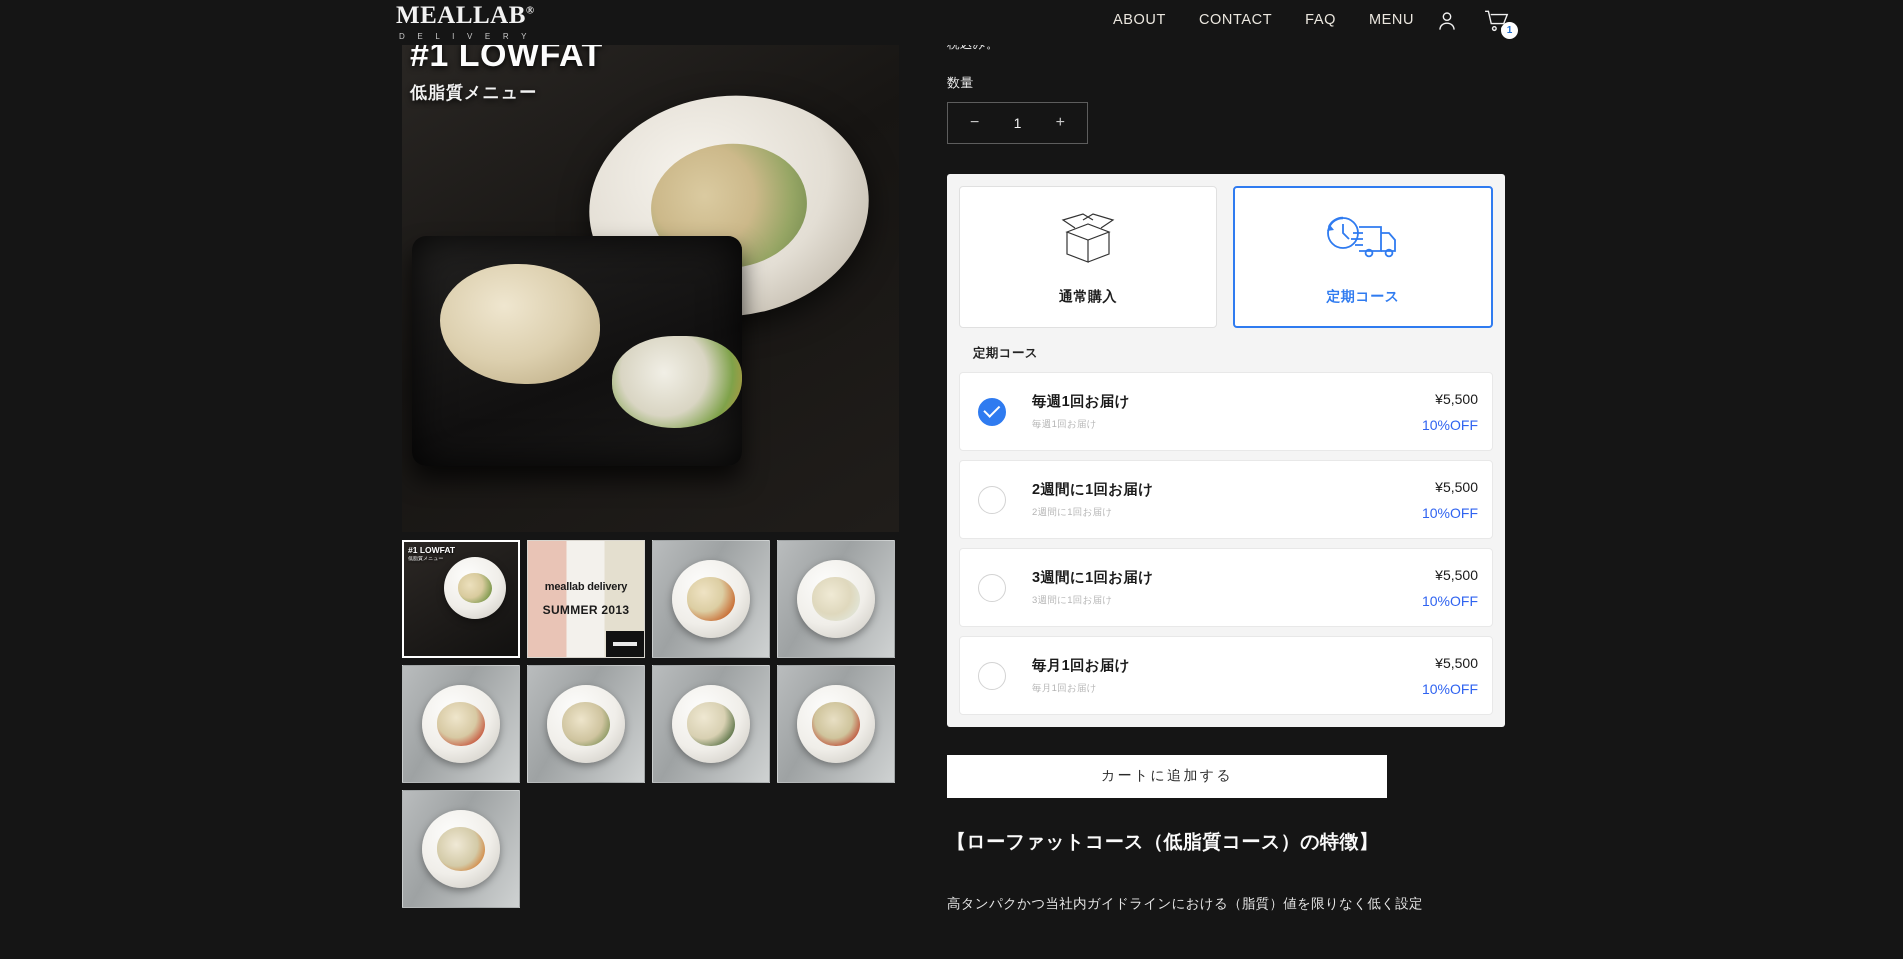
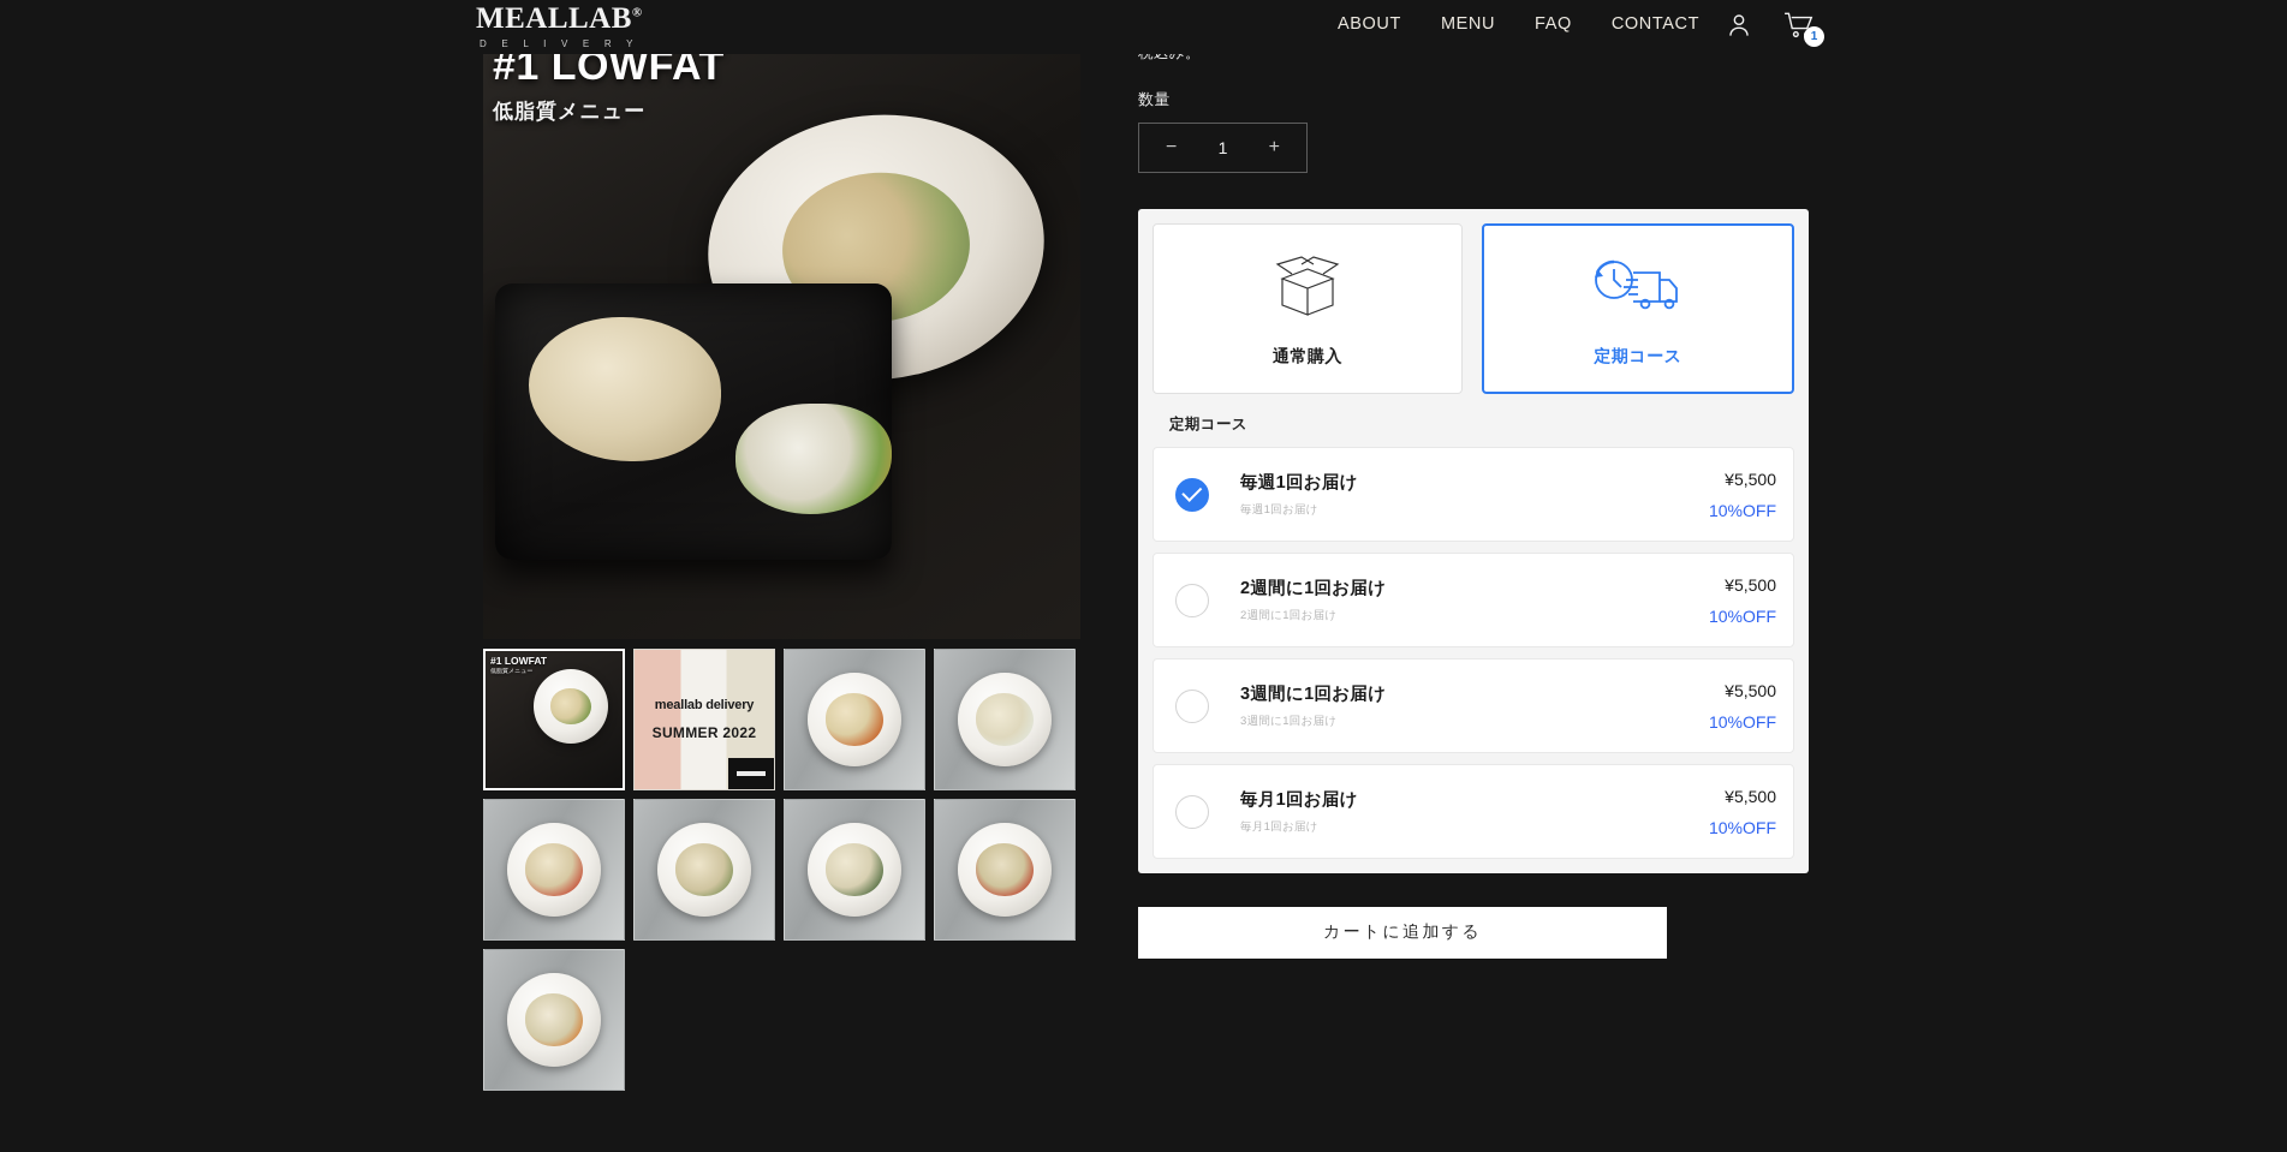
  MEALLAB®
  D E L I V E R Y
  ABOUT
- CONTACT
+ MENU
  FAQ
- MENU
+ CONTACT
  1
  #1 LOWFAT
  低脂質メニュー
  #1 LOWFAT
  meallab delivery
- SUMMER 2013
+ SUMMER 2022
  数量
  −
  1
  +
  通常購入
  定期コース
  定期コース
  毎週1回お届け
  毎週1回お届け
  ¥5,500
  10%OFF
  2週間に1回お届け
  2週間に1回お届け
  ¥5,500
  10%OFF
  3週間に1回お届け
  3週間に1回お届け
  ¥5,500
  10%OFF
  毎月1回お届け
  毎月1回お届け
  ¥5,500
  10%OFF
  カートに追加する
- 【ローファットコース（低脂質コース）の特徴】
- 高タンパクかつ当社内ガイドラインにおける（脂質）値を限りなく低く設定
